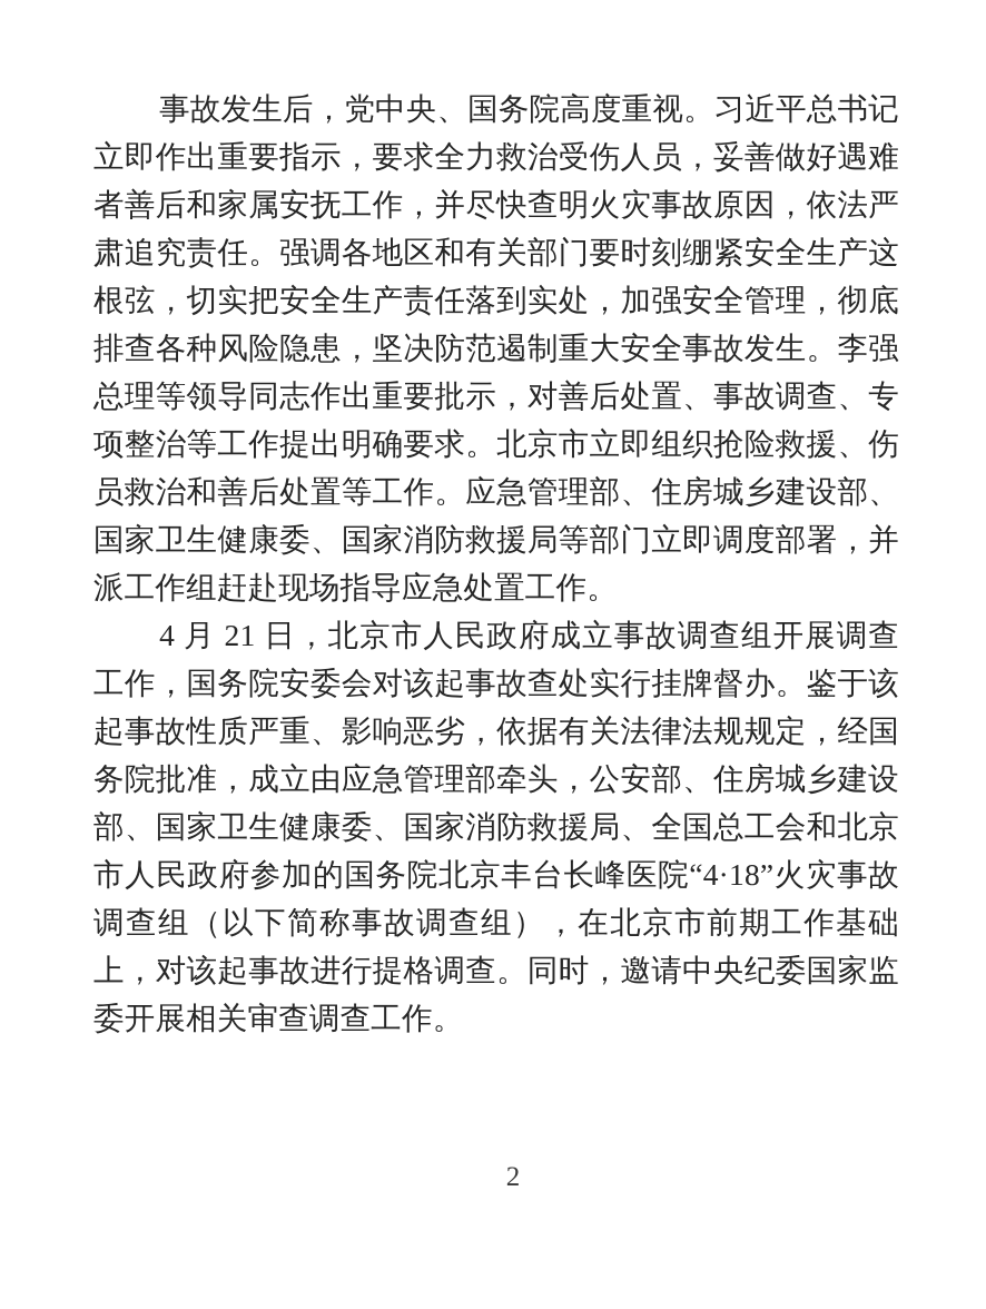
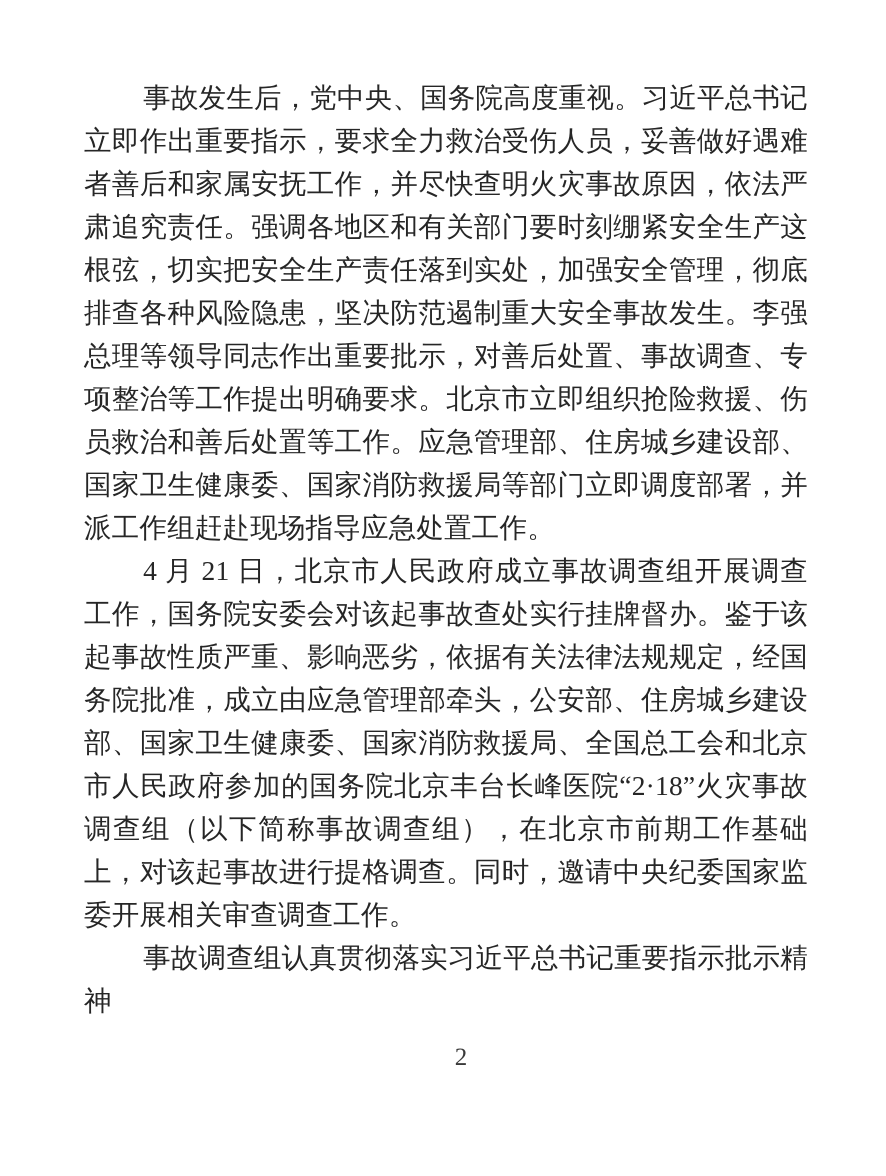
  事故发生后，党中央、国务院高度重视。习近平总书记立即作出重要指示，要求全力救治受伤人员，妥善做好遇难者善后和家属安抚工作，并尽快查明火灾事故原因，依法严肃追究责任。强调各地区和有关部门要时刻绷紧安全生产这根弦，切实把安全生产责任落到实处，加强安全管理，彻底排查各种风险隐患，坚决防范遏制重大安全事故发生。李强总理等领导同志作出重要批示，对善后处置、事故调查、专项整治等工作提出明确要求。北京市立即组织抢险救援、伤员救治和善后处置等工作。应急管理部、住房城乡建设部、国家卫生健康委、国家消防救援局等部门立即调度部署，并派工作组赶赴现场指导应急处置工作。
- 4 月 21 日，北京市人民政府成立事故调查组开展调查工作，国务院安委会对该起事故查处实行挂牌督办。鉴于该起事故性质严重、影响恶劣，依据有关法律法规规定，经国务院批准，成立由应急管理部牵头，公安部、住房城乡建设部、国家卫生健康委、国家消防救援局、全国总工会和北京市人民政府参加的国务院北京丰台长峰医院“4·18”火灾事故调查组（以下简称事故调查组），在北京市前期工作基础上，对该起事故进行提格调查。同时，邀请中央纪委国家监委开展相关审查调查工作。
+ 4 月 21 日，北京市人民政府成立事故调查组开展调查工作，国务院安委会对该起事故查处实行挂牌督办。鉴于该起事故性质严重、影响恶劣，依据有关法律法规规定，经国务院批准，成立由应急管理部牵头，公安部、住房城乡建设部、国家卫生健康委、国家消防救援局、全国总工会和北京市人民政府参加的国务院北京丰台长峰医院“2·18”火灾事故调查组（以下简称事故调查组），在北京市前期工作基础上，对该起事故进行提格调查。同时，邀请中央纪委国家监委开展相关审查调查工作。
+ 事故调查组认真贯彻落实习近平总书记重要指示批示精神
  2
